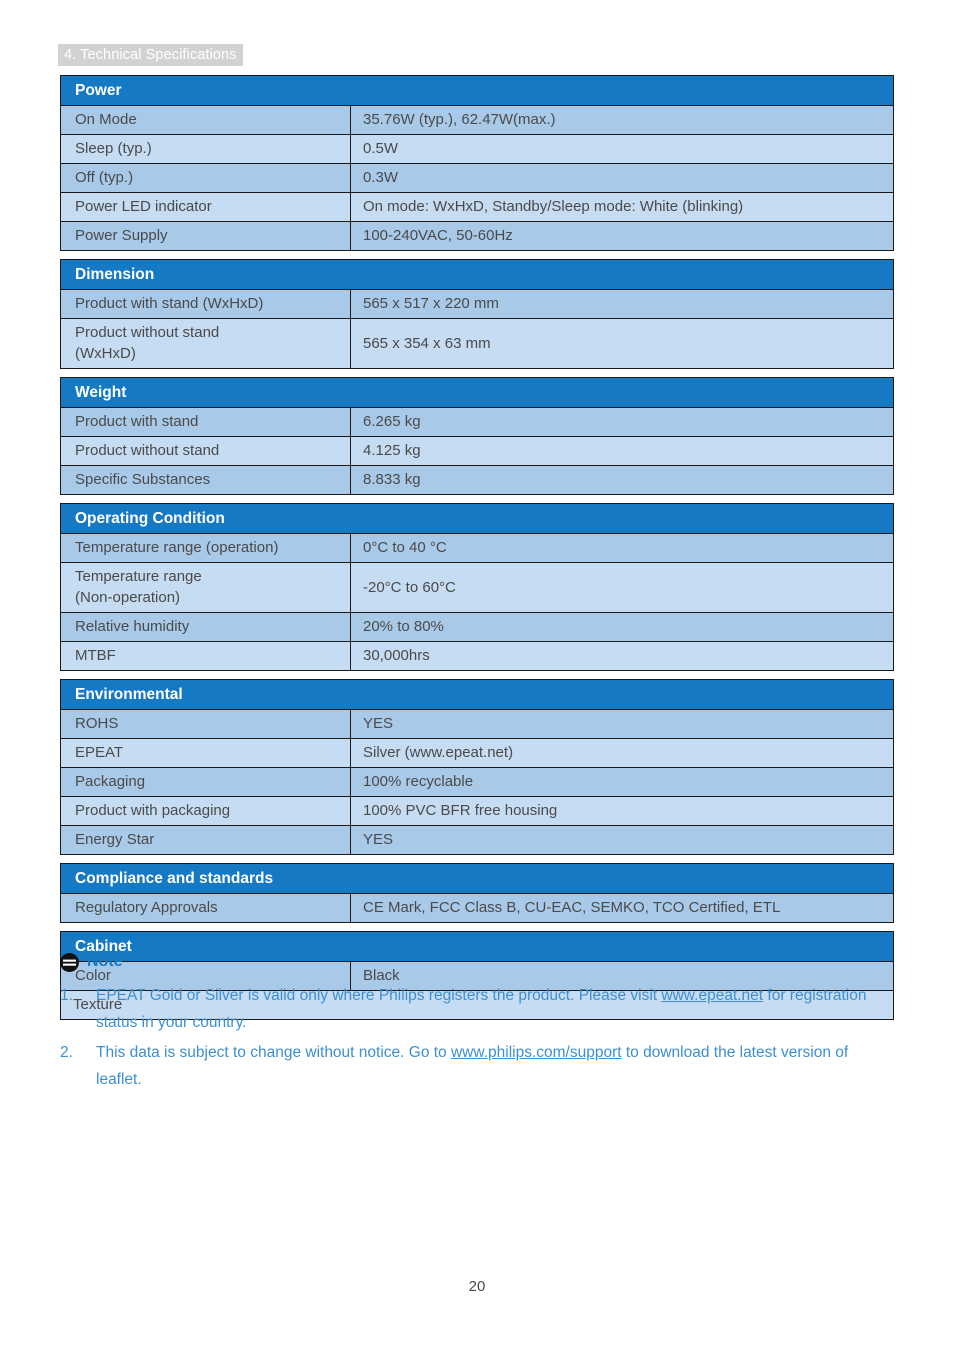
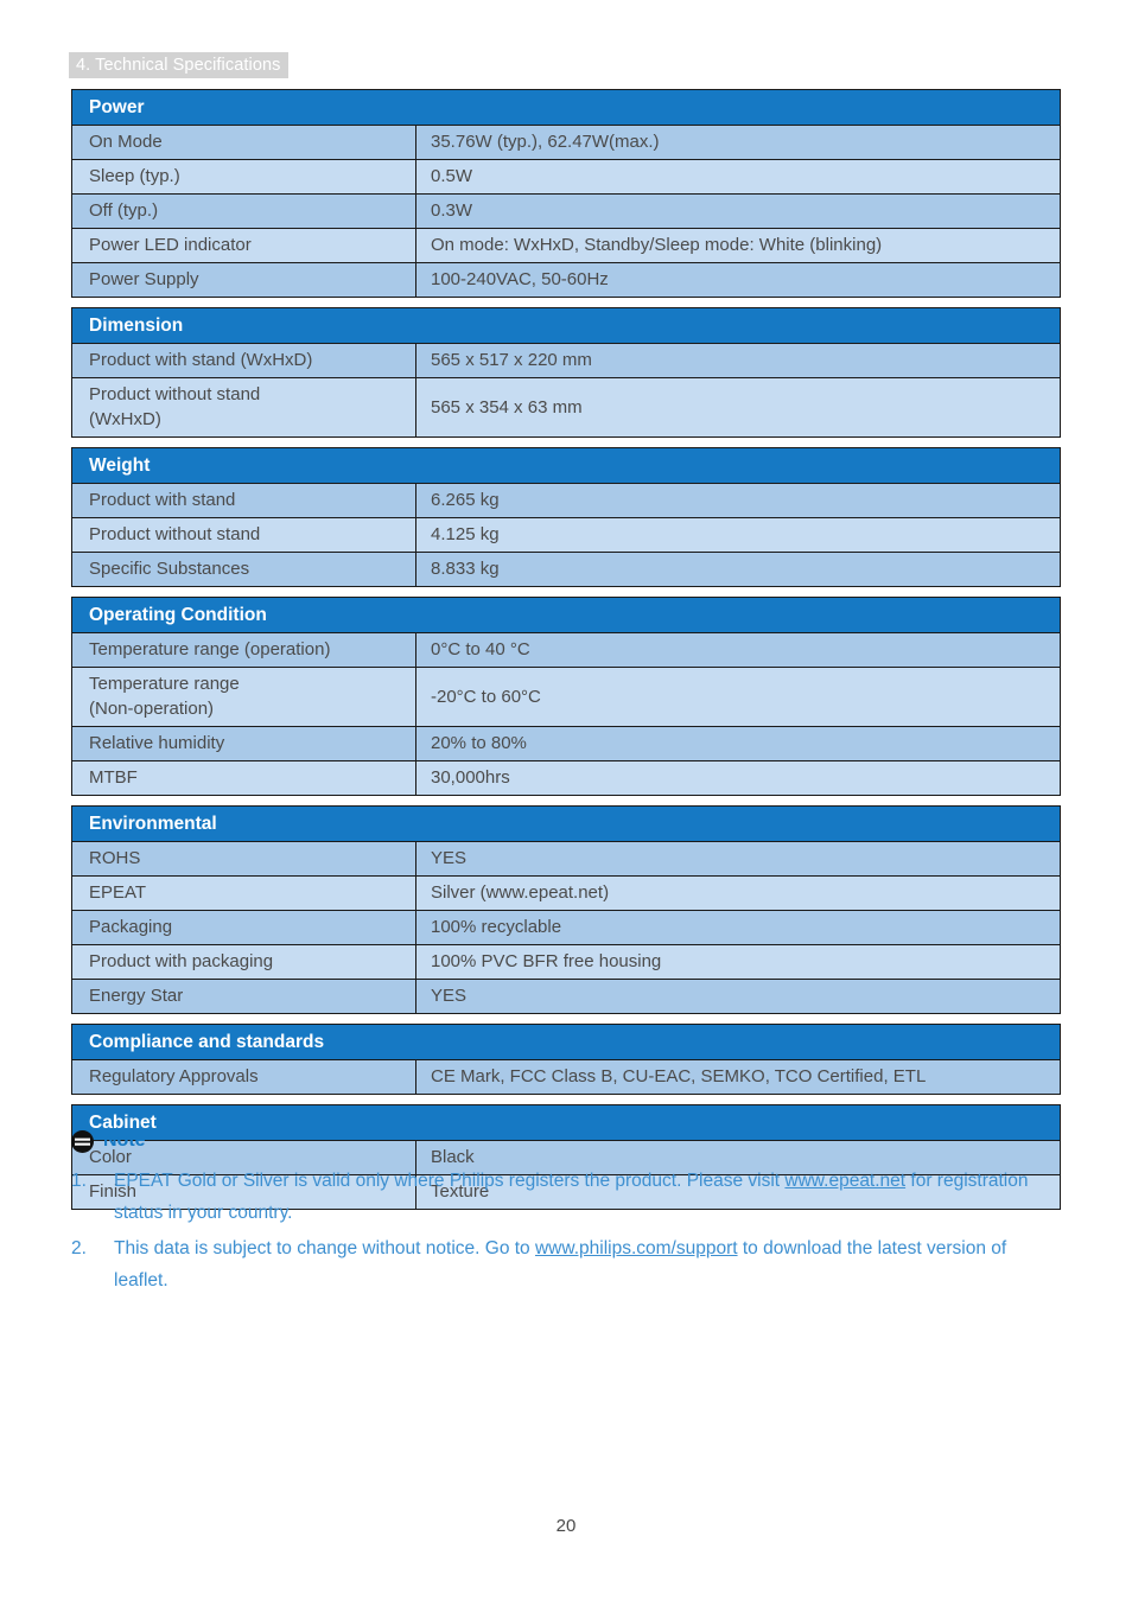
  4. Technical Specifications
  Power
  On Mode
  35.76W (typ.), 62.47W(max.)
  Sleep (typ.)
  0.5W
  Off (typ.)
  0.3W
  Power LED indicator
  On mode: WxHxD, Standby/Sleep mode: White (blinking)
  Power Supply
  100-240VAC, 50-60Hz
  Dimension
  Product with stand (WxHxD)
  565 x 517 x 220 mm
  Product without stand
  (WxHxD)
  565 x 354 x 63 mm
  Weight
  Product with stand
  6.265 kg
  Product without stand
  4.125 kg
  Specific Substances
  8.833 kg
  Operating Condition
  Temperature range (operation)
  0°C to 40 °C
  Temperature range
  (Non-operation)
  -20°C to 60°C
  Relative humidity
  20% to 80%
  MTBF
  30,000hrs
  Environmental
  ROHS
  YES
  EPEAT
  Silver (www.epeat.net)
  Packaging
  100% recyclable
  Product with packaging
  100% PVC BFR free housing
  Energy Star
  YES
  Compliance and standards
  Regulatory Approvals
  CE Mark, FCC Class B, CU-EAC, SEMKO, TCO Certified, ETL
  Cabinet
  Color
  Black
+ Finish
  Texture
  Note
  1.
  EPEAT Gold or Silver is valid only where Philips registers the product. Please visit www.epeat.net for registration status in your country.
  2.
  This data is subject to change without notice. Go to www.philips.com/support to download the latest version of leaflet.
  20
